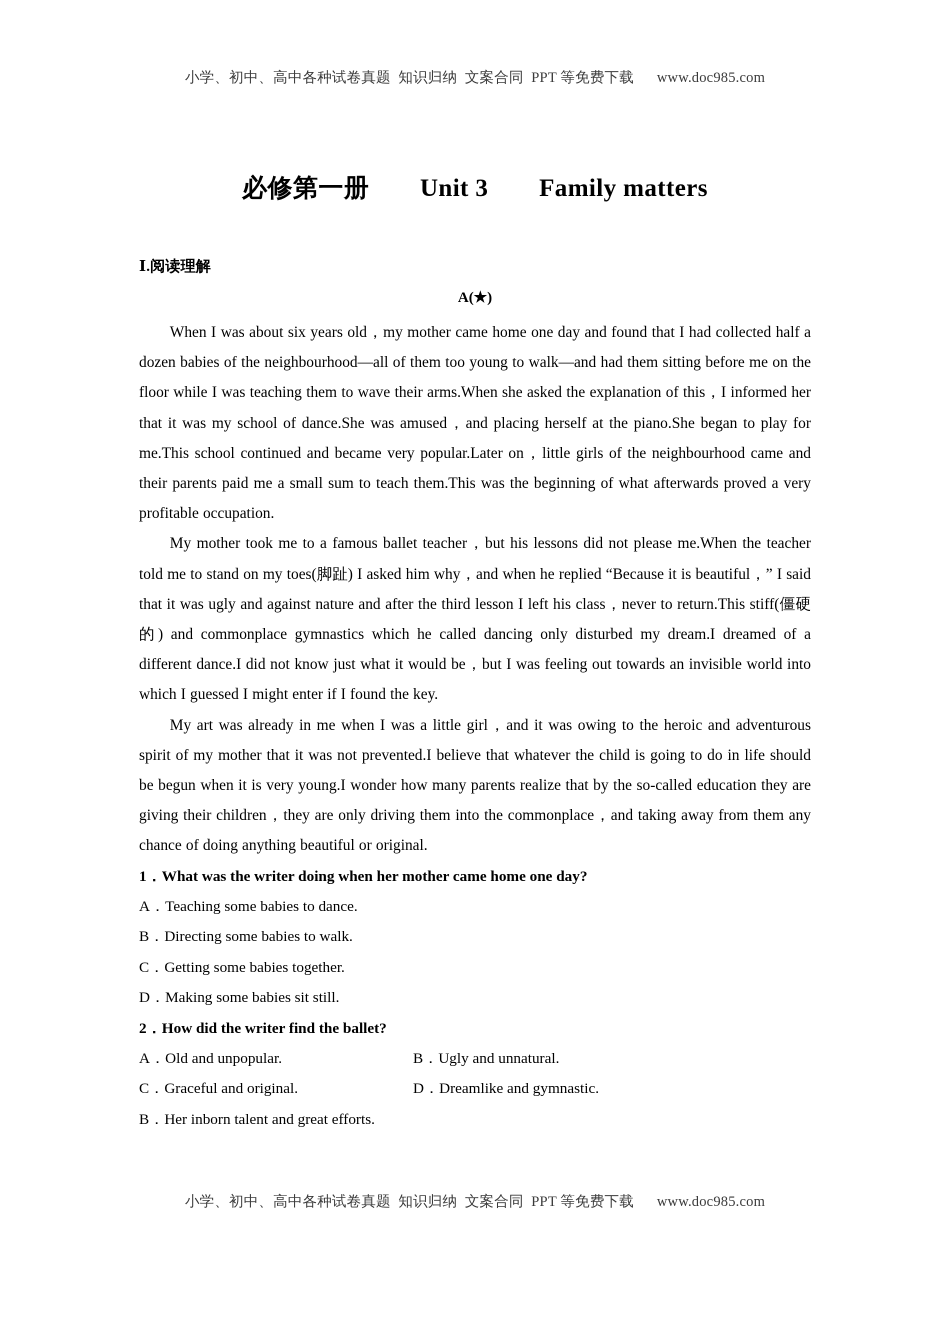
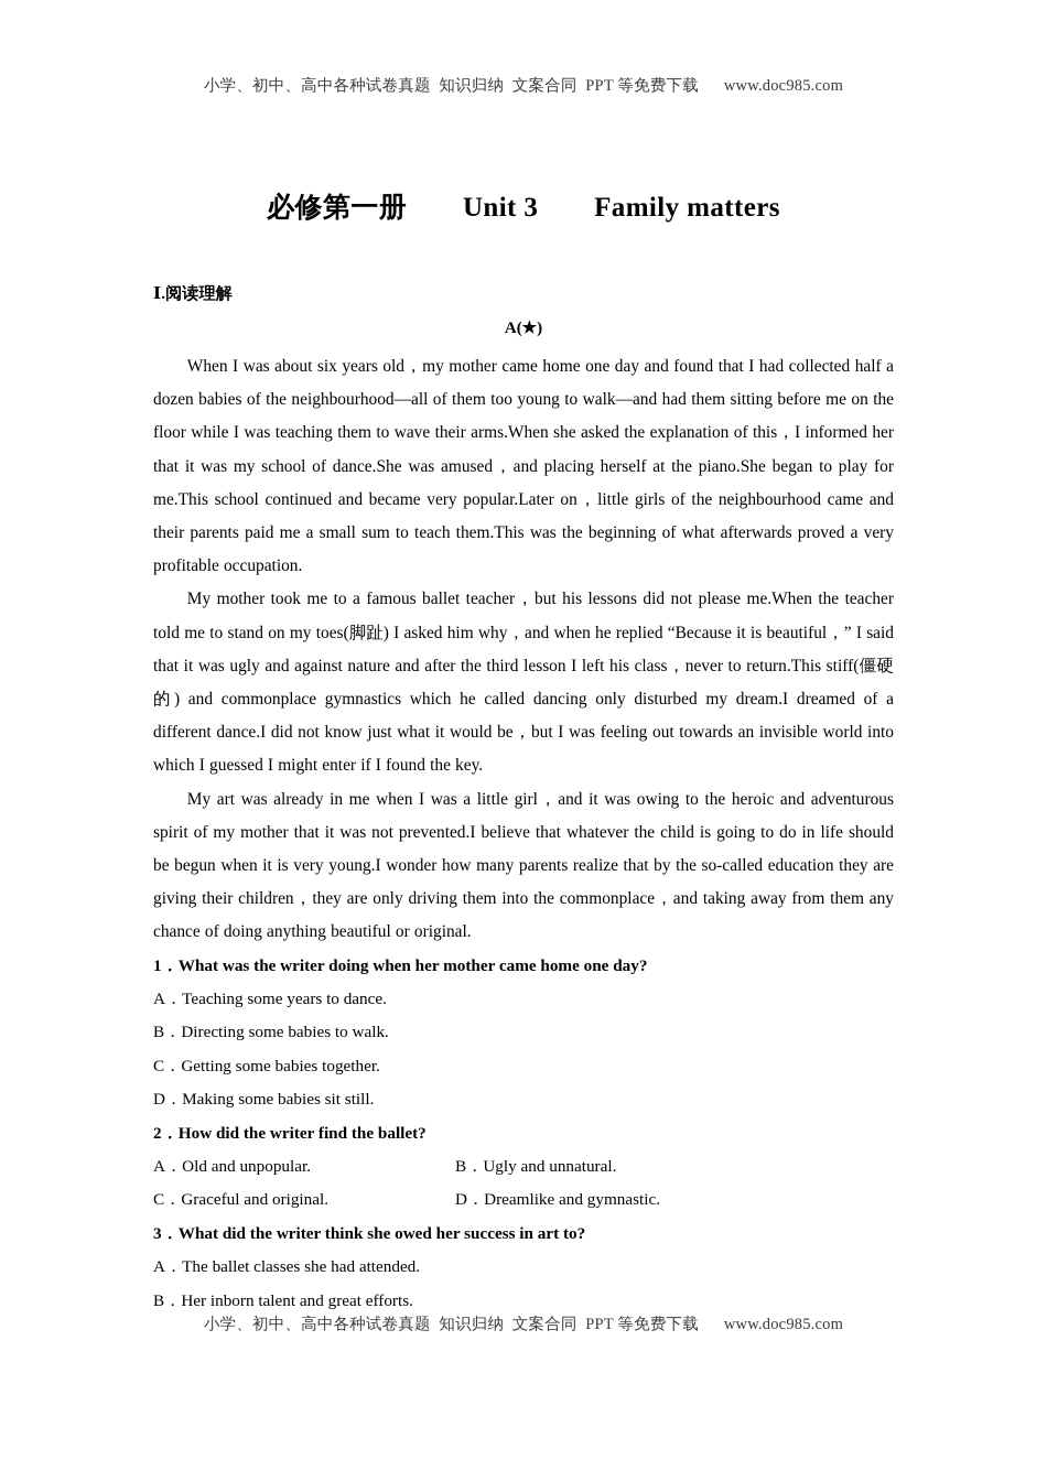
  小学、初中、高中各种试卷真题 知识归纳 文案合同 PPT 等免费下载 www.doc985.com
  必修第一册 Unit 3 Family matters
  Ⅰ.阅读理解
  A(★)
  When I was about six years old，my mother came home one day and found that I had collected half a dozen babies of the neighbourhood—all of them too young to walk—and had them sitting before me on the floor while I was teaching them to wave their arms.When she asked the explanation of this，I informed her that it was my school of dance.She was amused，and placing herself at the piano.She began to play for me.This school continued and became very popular.Later on，little girls of the neighbourhood came and their parents paid me a small sum to teach them.This was the beginning of what afterwards proved a very profitable occupation.
  My mother took me to a famous ballet teacher，but his lessons did not please me.When the teacher told me to stand on my toes(脚趾) I asked him why，and when he replied “Because it is beautiful，” I said that it was ugly and against nature and after the third lesson I left his class，never to return.This stiff(僵硬的) and commonplace gymnastics which he called dancing only disturbed my dream.I dreamed of a different dance.I did not know just what it would be，but I was feeling out towards an invisible world into which I guessed I might enter if I found the key.
  My art was already in me when I was a little girl，and it was owing to the heroic and adventurous spirit of my mother that it was not prevented.I believe that whatever the child is going to do in life should be begun when it is very young.I wonder how many parents realize that by the so-called education they are giving their children，they are only driving them into the commonplace，and taking away from them any chance of doing anything beautiful or original.
  1．What was the writer doing when her mother came home one day?
- A．Teaching some babies to dance.
+ A．Teaching some years to dance.
  B．Directing some babies to walk.
  C．Getting some babies together.
  D．Making some babies sit still.
  2．How did the writer find the ballet?
  A．Old and unpopular.
  B．Ugly and unnatural.
  C．Graceful and original.
  D．Dreamlike and gymnastic.
+ 3．What did the writer think she owed her success in art to?
+ A．The ballet classes she had attended.
  B．Her inborn talent and great efforts.
  小学、初中、高中各种试卷真题 知识归纳 文案合同 PPT 等免费下载 www.doc985.com
